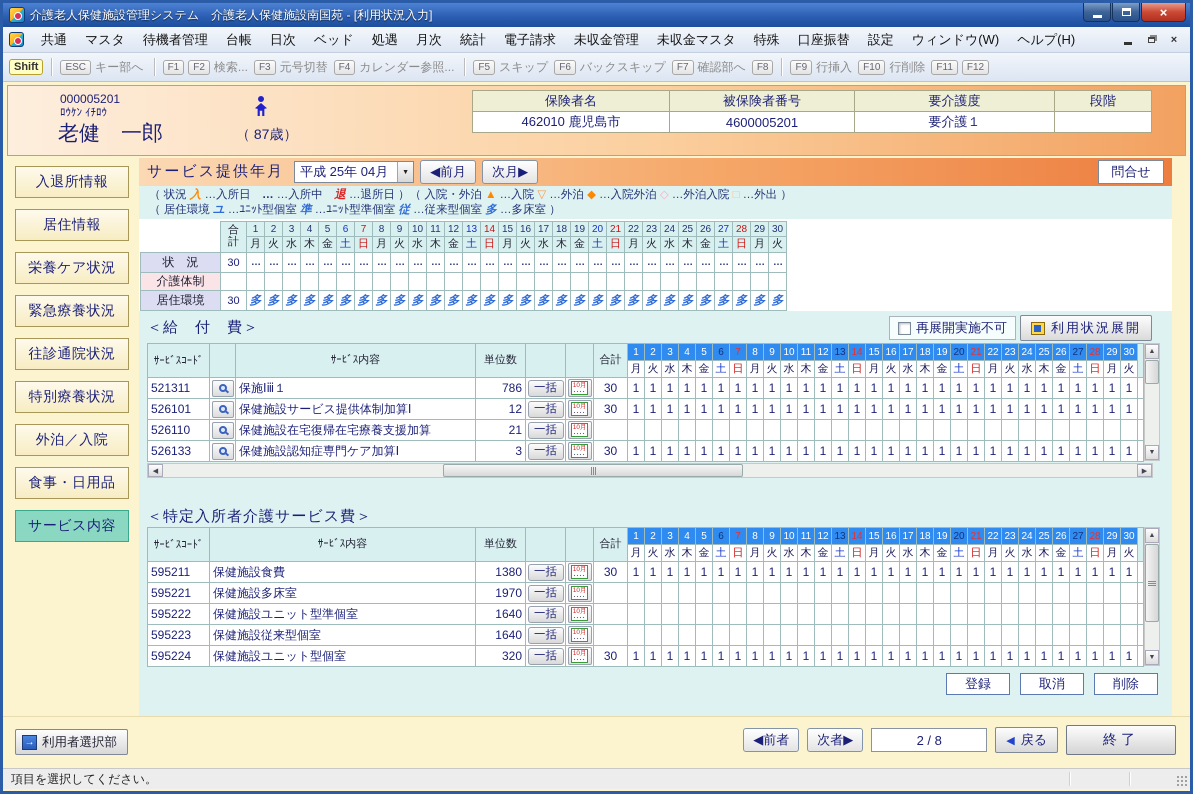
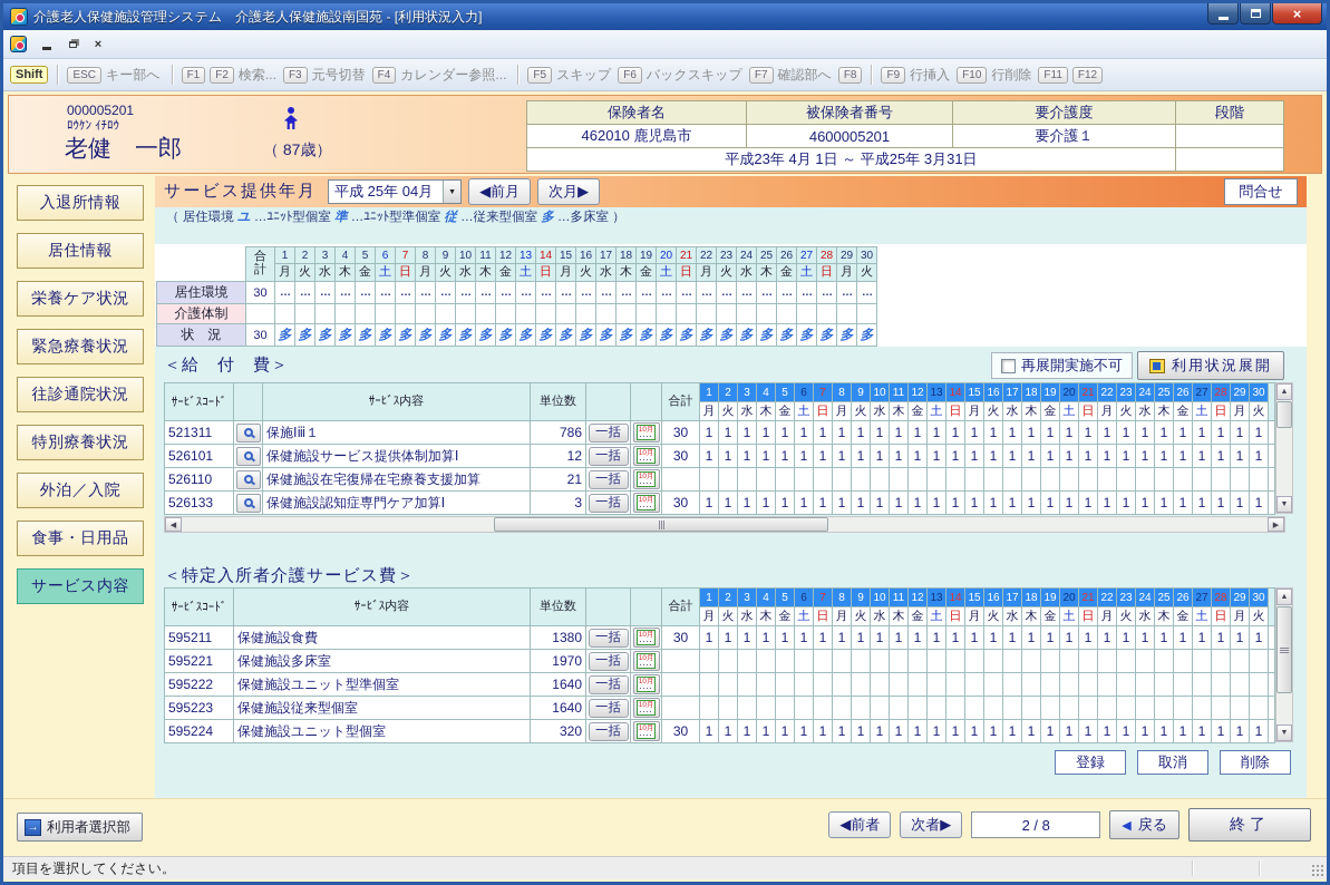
  介護老人保健施設管理システム 介護老人保健施設南国苑 - [利用状況入力]
  ×
- 共通
- マスタ
- 待機者管理
- 台帳
- 日次
- ベッド
- 処遇
- 月次
- 統計
- 電子請求
- 未収金管理
- 未収金マスタ
- 特殊
- 口座振替
- 設定
- ウィンドウ(W)
- ヘルプ(H)
  ×
  Shift
  ESC
  キー部へ
  F1
  F2
  検索...
  F3
  元号切替
  F4
  カレンダー参照...
  F5
  スキップ
  F6
  バックスキップ
  F7
  確認部へ
  F8
  F9
  行挿入
  F10
  行削除
  F11
  F12
  000005201
  ﾛｳｹﾝ ｲﾁﾛｳ
  老健 一郎
  （ 87歳）
  保険者名	被保険者番号	要介護度	段階
  462010 鹿児島市	4600005201	要介護１
+ 平成23年 4月 1日 ～ 平成25年 3月31日
  入退所情報
  居住情報
  栄養ケア状況
  緊急療養状況
  往診通院状況
  特別療養状況
  外泊／入院
  食事・日用品
  サービス内容
  サービス提供年月
  平成 25年 04月
  ◀前月
  次月▶
  問合せ
- （ 状況 入 …入所日 … …入所中 退 …退所日 ）（ 入院・外泊 ▲ …入院 ▽ …外泊 ◆ …入院外泊 ◇ …外泊入院 □ …外出 ）
  （ 居住環境 ユ …ﾕﾆｯﾄ型個室 準 …ﾕﾆｯﾄ型準個室 従 …従来型個室 多 …多床室 ）
  	合計	1	2	3	4	5	6	7	8	9	10	11	12	13	14	15	16	17	18	19	20	21	22	23	24	25	26	27	28	29	30
  月	火	水	木	金	土	日	月	火	水	木	金	土	日	月	火	水	木	金	土	日	月	火	水	木	金	土	日	月	火
- 状 況	30	…	…	…	…	…	…	…	…	…	…	…	…	…	…	…	…	…	…	…	…	…	…	…	…	…	…	…	…	…	…
+ 居住環境	30	…	…	…	…	…	…	…	…	…	…	…	…	…	…	…	…	…	…	…	…	…	…	…	…	…	…	…	…	…	…
  介護体制
- 居住環境	30	多	多	多	多	多	多	多	多	多	多	多	多	多	多	多	多	多	多	多	多	多	多	多	多	多	多	多	多	多	多
+ 状 況	30	多	多	多	多	多	多	多	多	多	多	多	多	多	多	多	多	多	多	多	多	多	多	多	多	多	多	多	多	多	多
  ＜給 付 費＞
  再展開実施不可
  利用状況展開
  ｻｰﾋﾞｽｺｰﾄﾞ		ｻｰﾋﾞｽ内容	単位数			合計	1	2	3	4	5	6	7	8	9	10	11	12	13	14	15	16	17	18	19	20	21	22	23	24	25	26	27	28	29	30
  月	火	水	木	金	土	日	月	火	水	木	金	土	日	月	火	水	木	金	土	日	月	火	水	木	金	土	日	月	火
  521311		保施Ⅰⅲ１	786	一括		30	1	1	1	1	1	1	1	1	1	1	1	1	1	1	1	1	1	1	1	1	1	1	1	1	1	1	1	1	1	1
  526101		保健施設サービス提供体制加算Ⅰ	12	一括		30	1	1	1	1	1	1	1	1	1	1	1	1	1	1	1	1	1	1	1	1	1	1	1	1	1	1	1	1	1	1
  526110		保健施設在宅復帰在宅療養支援加算	21	一括
  526133		保健施設認知症専門ケア加算Ⅰ	3	一括		30	1	1	1	1	1	1	1	1	1	1	1	1	1	1	1	1	1	1	1	1	1	1	1	1	1	1	1	1	1	1
  ＜特定入所者介護サービス費＞
  ｻｰﾋﾞｽｺｰﾄﾞ	ｻｰﾋﾞｽ内容	単位数			合計	1	2	3	4	5	6	7	8	9	10	11	12	13	14	15	16	17	18	19	20	21	22	23	24	25	26	27	28	29	30
  月	火	水	木	金	土	日	月	火	水	木	金	土	日	月	火	水	木	金	土	日	月	火	水	木	金	土	日	月	火
  595211	保健施設食費	1380	一括		30	1	1	1	1	1	1	1	1	1	1	1	1	1	1	1	1	1	1	1	1	1	1	1	1	1	1	1	1	1	1
  595221	保健施設多床室	1970	一括
  595222	保健施設ユニット型準個室	1640	一括
  595223	保健施設従来型個室	1640	一括
  595224	保健施設ユニット型個室	320	一括		30	1	1	1	1	1	1	1	1	1	1	1	1	1	1	1	1	1	1	1	1	1	1	1	1	1	1	1	1	1	1
  登録
  取消
  削除
  →
  利用者選択部
  ◀前者
  次者▶
  2 / 8
  ◀
  戻る
  終了
  項目を選択してください。
